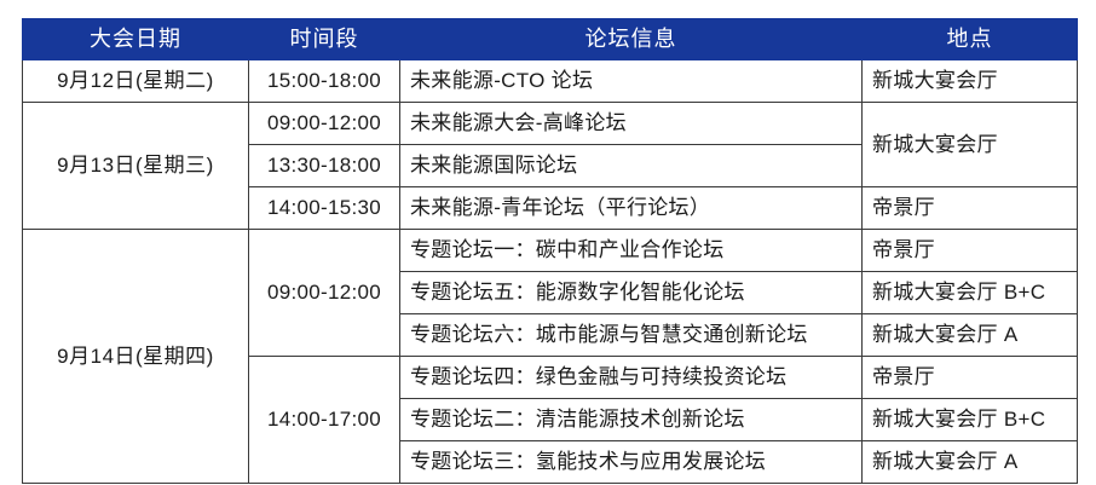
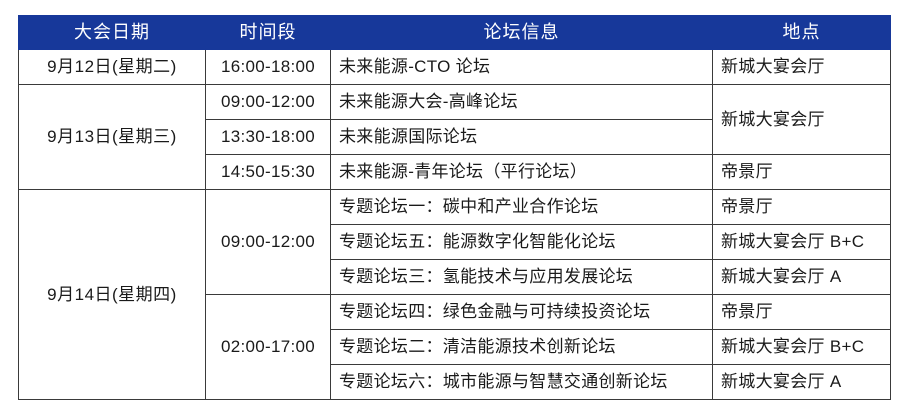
  大会日期	时间段	论坛信息	地点
- 9月12日(星期二)	15:00-18:00	未来能源-CTO 论坛	新城大宴会厅
+ 9月12日(星期二)	16:00-18:00	未来能源-CTO 论坛	新城大宴会厅
  9月13日(星期三)	09:00-12:00	未来能源大会-高峰论坛	新城大宴会厅
  13:30-18:00	未来能源国际论坛
- 14:00-15:30	未来能源-青年论坛（平行论坛）	帝景厅
+ 14:50-15:30	未来能源-青年论坛（平行论坛）	帝景厅
  9月14日(星期四)	09:00-12:00	专题论坛一：碳中和产业合作论坛	帝景厅
  专题论坛五：能源数字化智能化论坛	新城大宴会厅 B+C
- 专题论坛六：城市能源与智慧交通创新论坛	新城大宴会厅 A
+ 专题论坛三：氢能技术与应用发展论坛	新城大宴会厅 A
- 14:00-17:00	专题论坛四：绿色金融与可持续投资论坛	帝景厅
+ 02:00-17:00	专题论坛四：绿色金融与可持续投资论坛	帝景厅
  专题论坛二：清洁能源技术创新论坛	新城大宴会厅 B+C
- 专题论坛三：氢能技术与应用发展论坛	新城大宴会厅 A
+ 专题论坛六：城市能源与智慧交通创新论坛	新城大宴会厅 A
